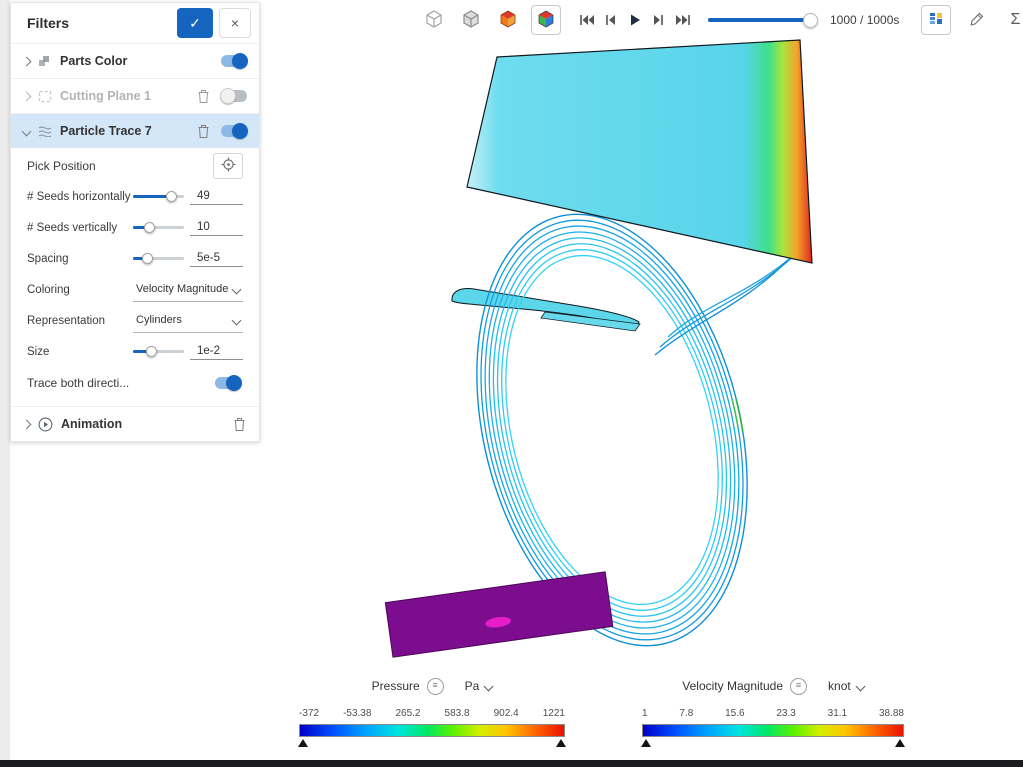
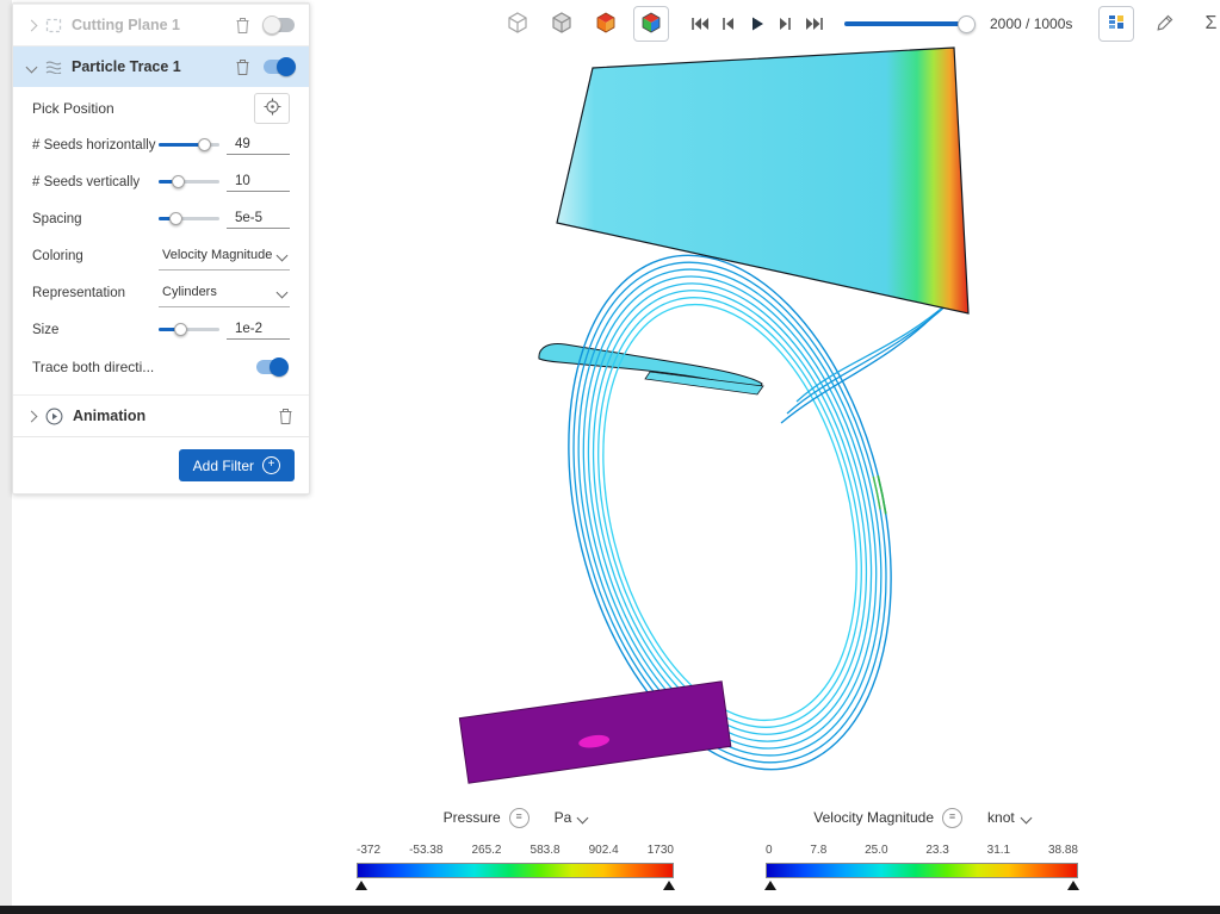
- 1000 / 1000s
+ 2000 / 1000s
  Σ
- Filters
- ✓
- ×
- Parts Color
  Cutting Plane 1
- Particle Trace 7
+ Particle Trace 1
  Pick Position
  # Seeds horizontally
  49
  # Seeds vertically
  10
  Spacing
  5e-5
  Coloring
  Velocity Magnitude
  Representation
  Cylinders
  Size
  1e-2
  Trace both directi...
  Animation
+ Add Filter
+ +
  Pressure
  ≡
  Pa
  -372
  -53.38
  265.2
  583.8
  902.4
- 1221
+ 1730
  Velocity Magnitude
  ≡
  knot
- 1
+ 0
  7.8
- 15.6
+ 25.0
  23.3
  31.1
  38.88
